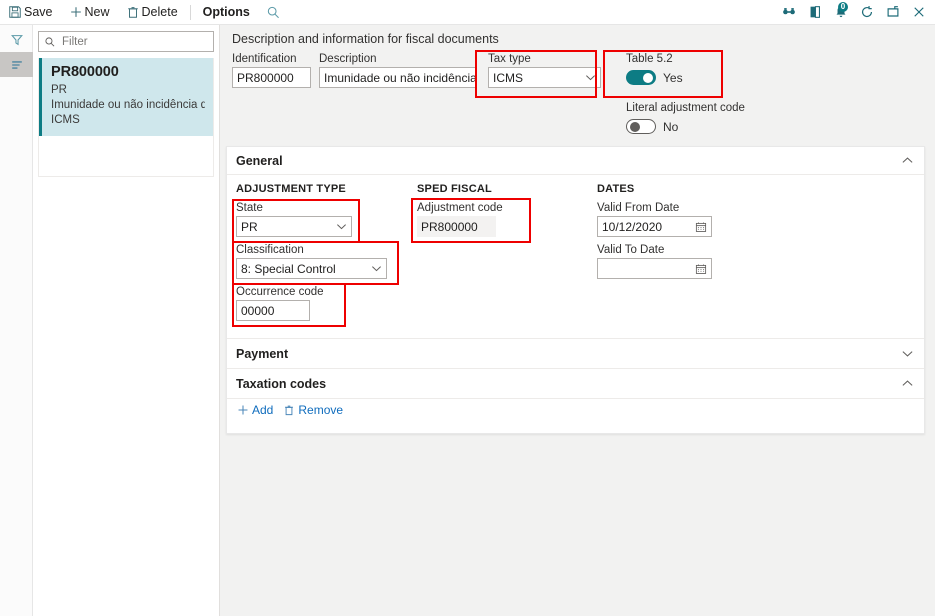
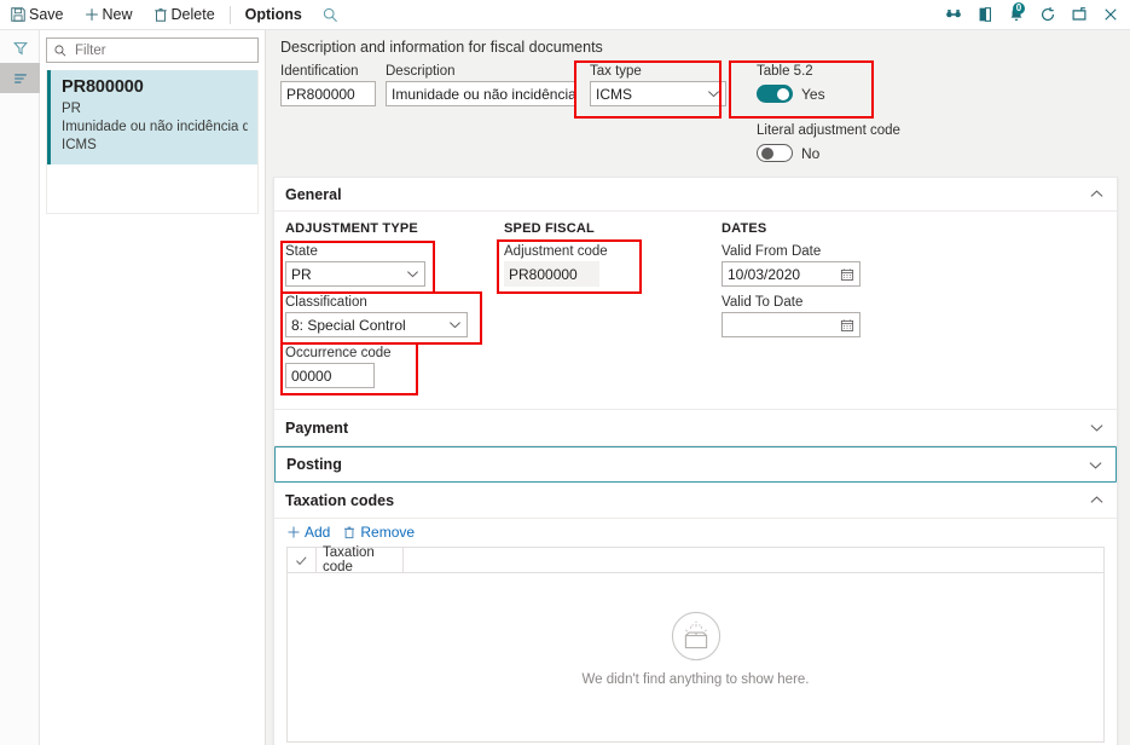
  Save
  New
  Delete
  Options
  0
  Filter
  PR800000
  PR
  Imunidade ou não incidência d
  ICMS
  Description and information for fiscal documents
  Identification
  PR800000
  Description
  Imunidade ou não incidência
  Tax type
  ICMS
  Table 5.2
  Yes
  Literal adjustment code
  No
  General
  ADJUSTMENT TYPE
  State
  PR
  Classification
  8: Special Control
  Occurrence code
  00000
  SPED FISCAL
  Adjustment code
  PR800000
  DATES
  Valid From Date
- 10/12/2020
+ 10/03/2020
  Valid To Date
  Payment
+ Posting
  Taxation codes
  Add
  Remove
+ Taxation code
+ We didn't find anything to show here.
